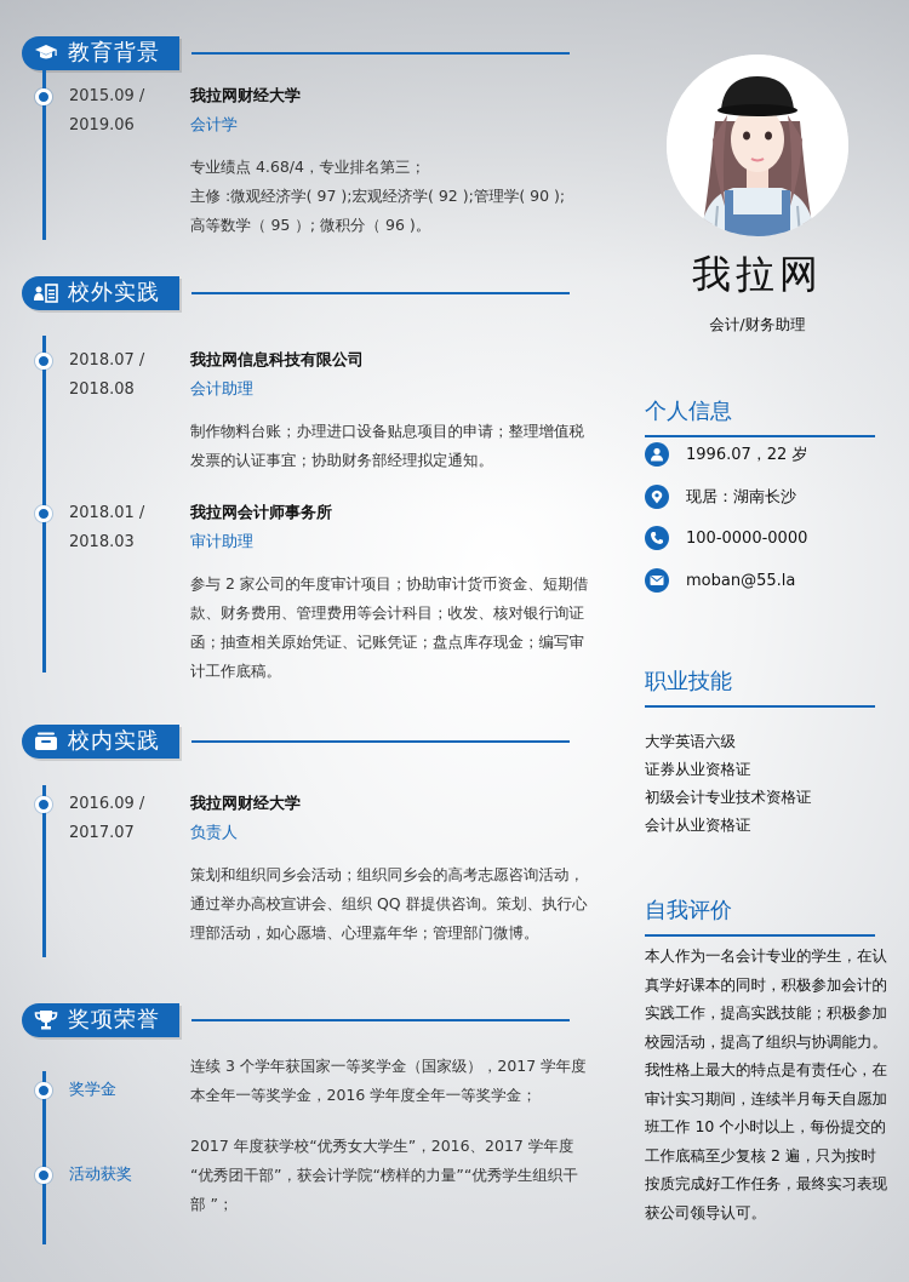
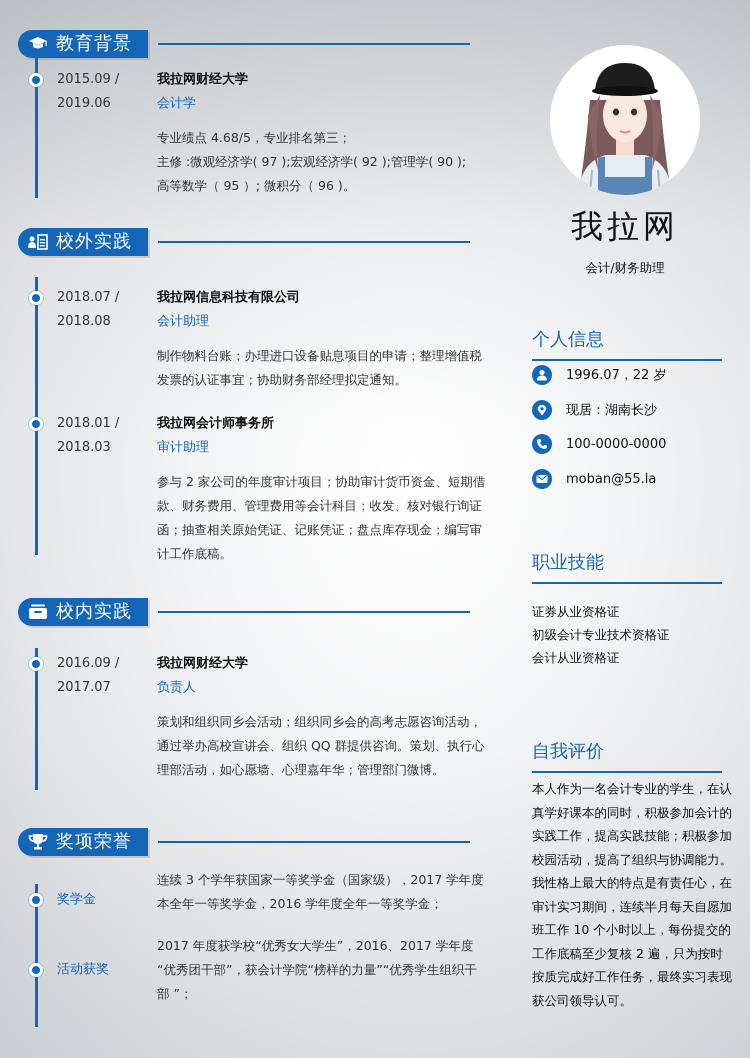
  教育背景
  2015.09 /
  2019.06
  我拉网财经大学
  会计学
- 专业绩点 4.68/4，专业排名第三；
+ 专业绩点 4.68/5，专业排名第三；
  主修 :微观经济学( 97 );宏观经济学( 92 );管理学( 90 );
  高等数学（ 95 ）; 微积分（ 96 )。
  校外实践
  2018.07 /
  2018.08
  我拉网信息科技有限公司
  会计助理
  制作物料台账；办理进口设备贴息项目的申请；整理增值税发票的认证事宜；协助财务部经理拟定通知。
  2018.01 /
  2018.03
  我拉网会计师事务所
  审计助理
  参与 2 家公司的年度审计项目；协助审计货币资金、短期借款、财务费用、管理费用等会计科目；收发、核对银行询证函；抽查相关原始凭证、记账凭证；盘点库存现金；编写审计工作底稿。
  校内实践
  2016.09 /
  2017.07
  我拉网财经大学
  负责人
  策划和组织同乡会活动；组织同乡会的高考志愿咨询活动，通过举办高校宣讲会、组织 QQ 群提供咨询。策划、执行心理部活动，如心愿墙、心理嘉年华；管理部门微博。
  奖项荣誉
  奖学金
  连续 3 个学年获国家一等奖学金（国家级），2017 学年度本全年一等奖学金，2016 学年度全年一等奖学金；
  活动获奖
  2017 年度获学校“优秀女大学生”，2016、2017 学年度 “优秀团干部”，获会计学院“榜样的力量”“优秀学生组织干部 ”；
  我拉网
  会计/财务助理
  个人信息
  1996.07，22 岁
  现居：湖南长沙
  100-0000-0000
  moban@55.la
  职业技能
- 大学英语六级
  证券从业资格证
  初级会计专业技术资格证
  会计从业资格证
  自我评价
  本人作为一名会计专业的学生，在认真学好课本的同时，积极参加会计的实践工作，提高实践技能；积极参加校园活动，提高了组织与协调能力。我性格上最大的特点是有责任心，在审计实习期间，连续半月每天自愿加班工作 10 个小时以上，每份提交的工作底稿至少复核 2 遍，只为按时按质完成好工作任务，最终实习表现获公司领导认可。
